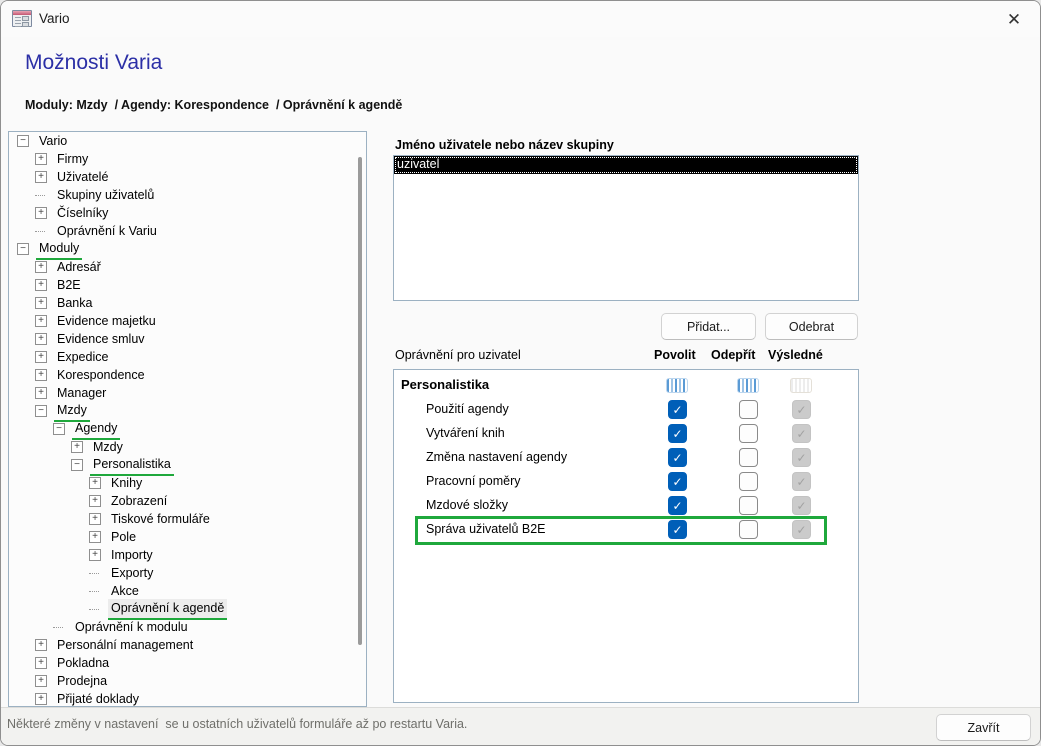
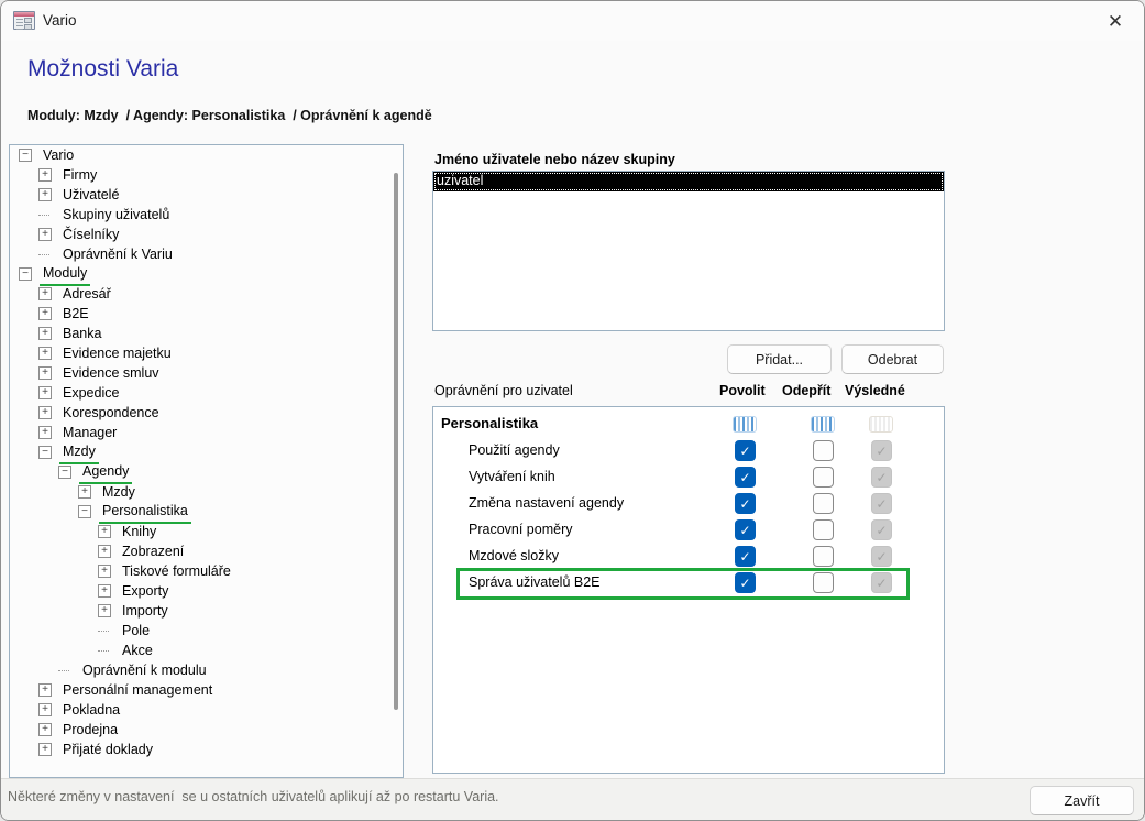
  Vario
  ✕
  Možnosti Varia
- Moduly: Mzdy / Agendy: Korespondence / Oprávnění k agendě
+ Moduly: Mzdy / Agendy: Personalistika / Oprávnění k agendě
  −
  Vario
  +
  Firmy
  +
  Uživatelé
  Skupiny uživatelů
  +
  Číselníky
  Oprávnění k Variu
  −
  Moduly
  +
  Adresář
  +
  B2E
  +
  Banka
  +
  Evidence majetku
  +
  Evidence smluv
  +
  Expedice
  +
  Korespondence
  +
  Manager
  −
  Mzdy
  −
  Agendy
  +
  Mzdy
  −
  Personalistika
  +
  Knihy
  +
  Zobrazení
  +
  Tiskové formuláře
  +
- Pole
+ Exporty
  +
  Importy
- Exporty
+ Pole
  Akce
- Oprávnění k agendě
  Oprávnění k modulu
  +
  Personální management
  +
  Pokladna
  +
  Prodejna
  +
  Přijaté doklady
  Jméno uživatele nebo název skupiny
  uzivatel
  Přidat...
  Odebrat
  Oprávnění pro uzivatel
  Povolit
  Odepřít
  Výsledné
  Personalistika
  Použití agendy
  ✓
  ✓
  Vytváření knih
  ✓
  ✓
  Změna nastavení agendy
  ✓
  ✓
  Pracovní poměry
  ✓
  ✓
  Mzdové složky
  ✓
  ✓
  Správa uživatelů B2E
  ✓
  ✓
- Některé změny v nastavení se u ostatních uživatelů formuláře až po restartu Varia.
+ Některé změny v nastavení se u ostatních uživatelů aplikují až po restartu Varia.
  Zavřít
